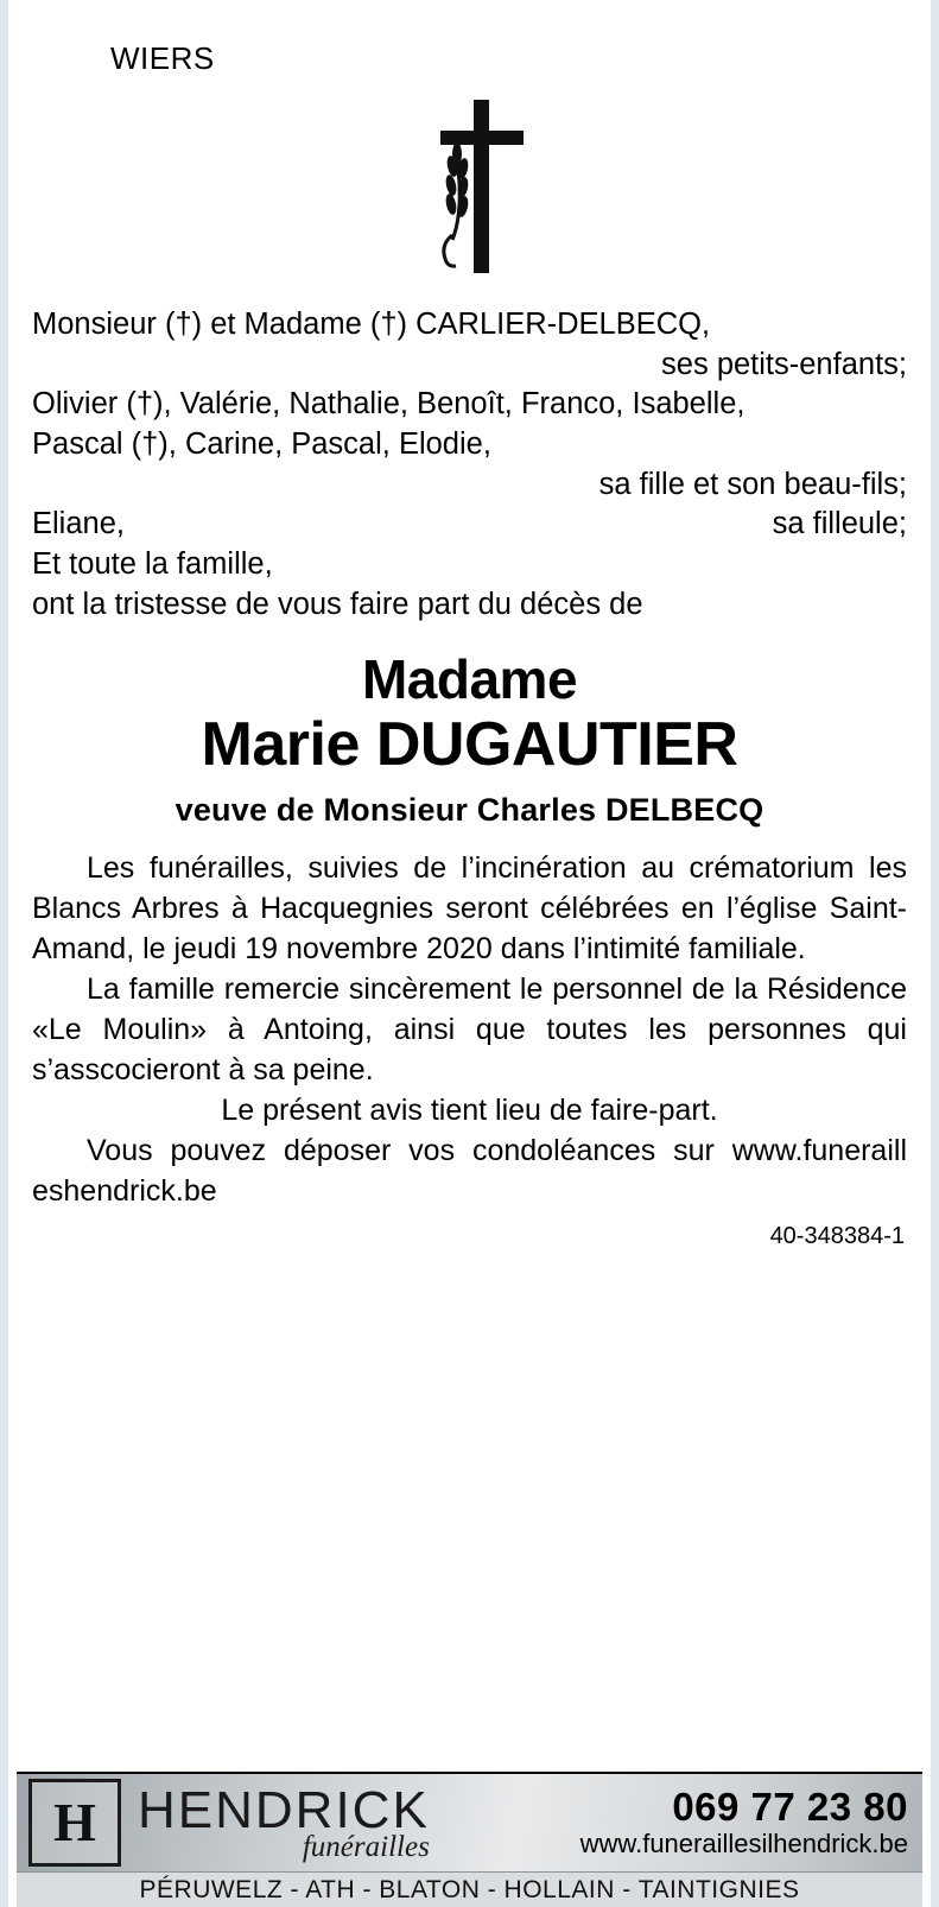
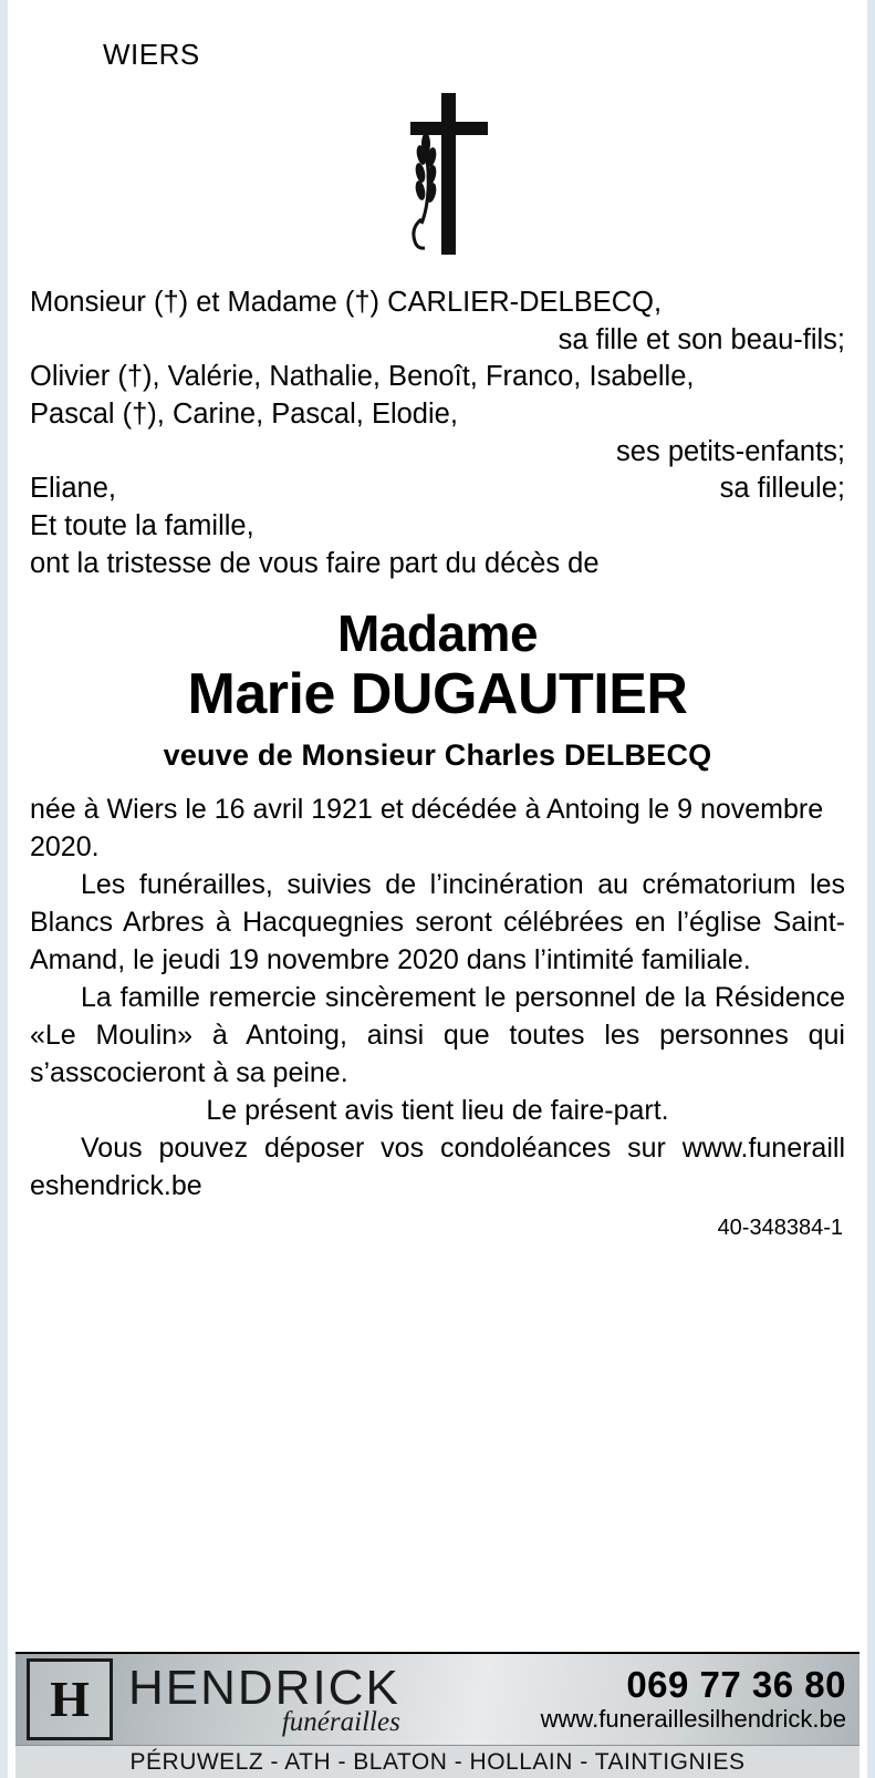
  WIERS
  Monsieur (†) et Madame (†) CARLIER-DELBECQ,
- ses petits-enfants;
+ sa fille et son beau-fils;
  Olivier (†), Valérie, Nathalie, Benoît, Franco, Isabelle,
  Pascal (†), Carine, Pascal, Elodie,
- sa fille et son beau-fils;
+ ses petits-enfants;
  Eliane,
  sa filleule;
  Et toute la famille,
  ont la tristesse de vous faire part du décès de
  Madame
  Marie DUGAUTIER
  veuve de Monsieur Charles DELBECQ
+ née à Wiers le 16 avril 1921 et décédée à Antoing le 9 novembre 2020.
  Les funérailles, suivies de l’incinération au crématorium les Blancs Arbres à Hacquegnies seront célébrées en l’église Saint-Amand, le jeudi 19 novembre 2020 dans l’intimité familiale.
  La famille remercie sincèrement le personnel de la Résidence «Le Moulin» à Antoing, ainsi que toutes les personnes qui s’asscocieront à sa peine.
  Le présent avis tient lieu de faire-part.
  Vous pouvez déposer vos condoléances sur www.funeraill eshendrick.be
  40-348384-1
  H
  HENDRICK
  funérailles
- 069 77 23 80
+ 069 77 36 80
  www.funeraillesilhendrick.be
  PÉRUWELZ - ATH - BLATON - HOLLAIN - TAINTIGNIES
